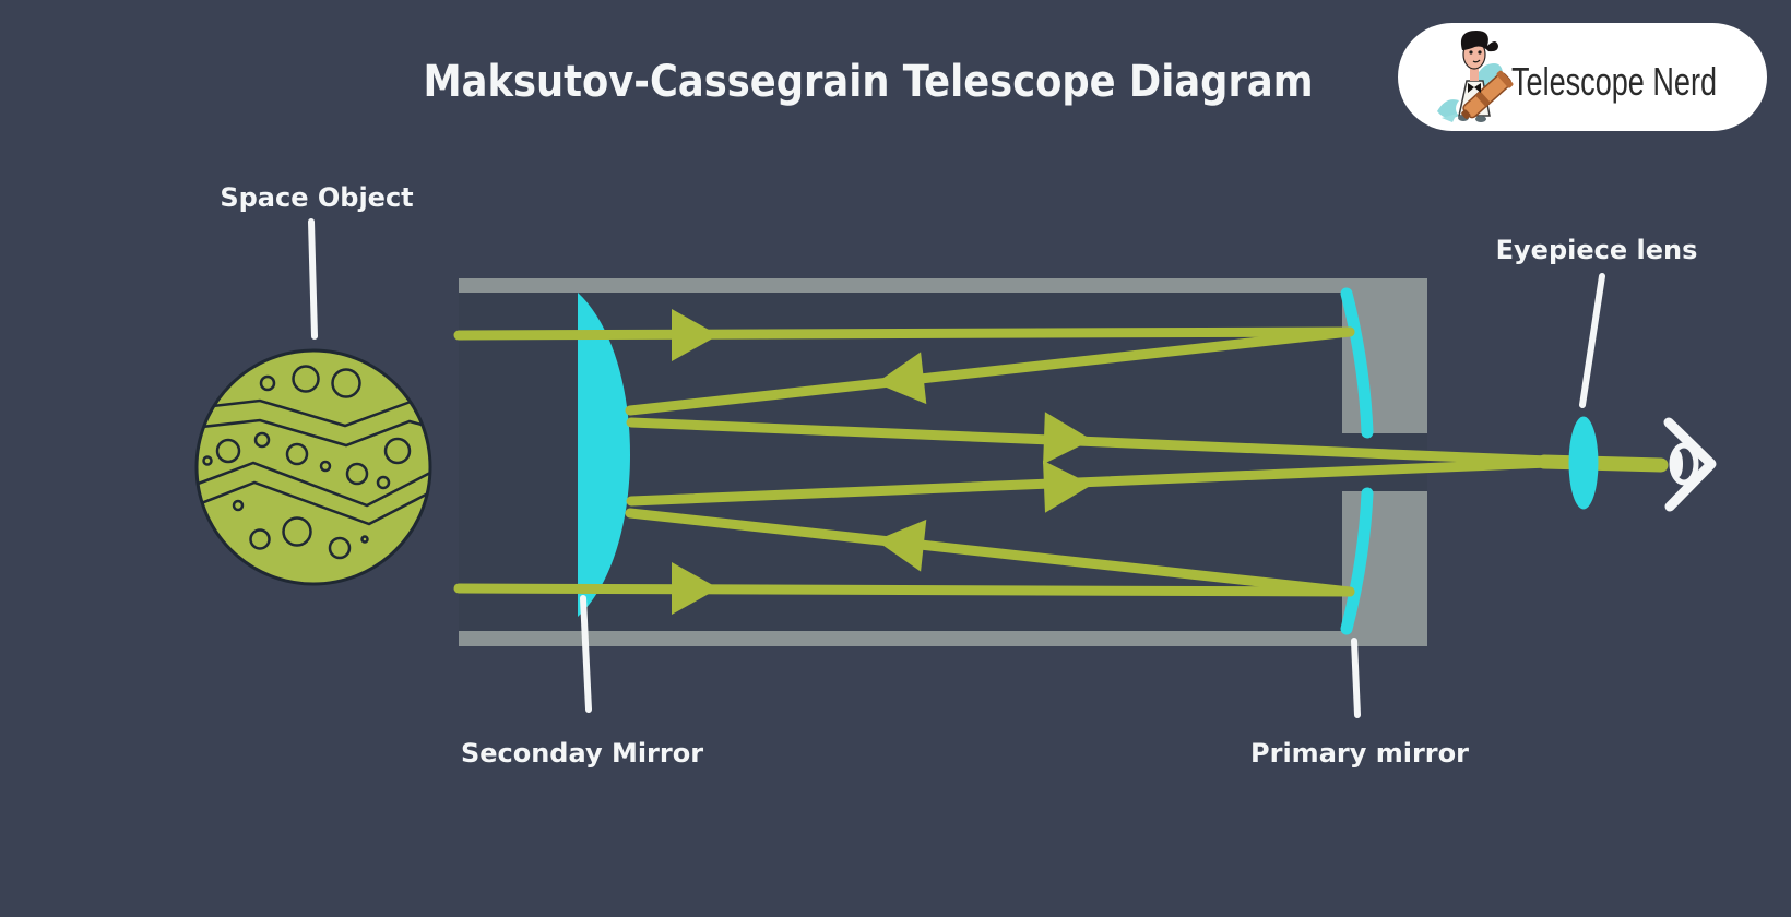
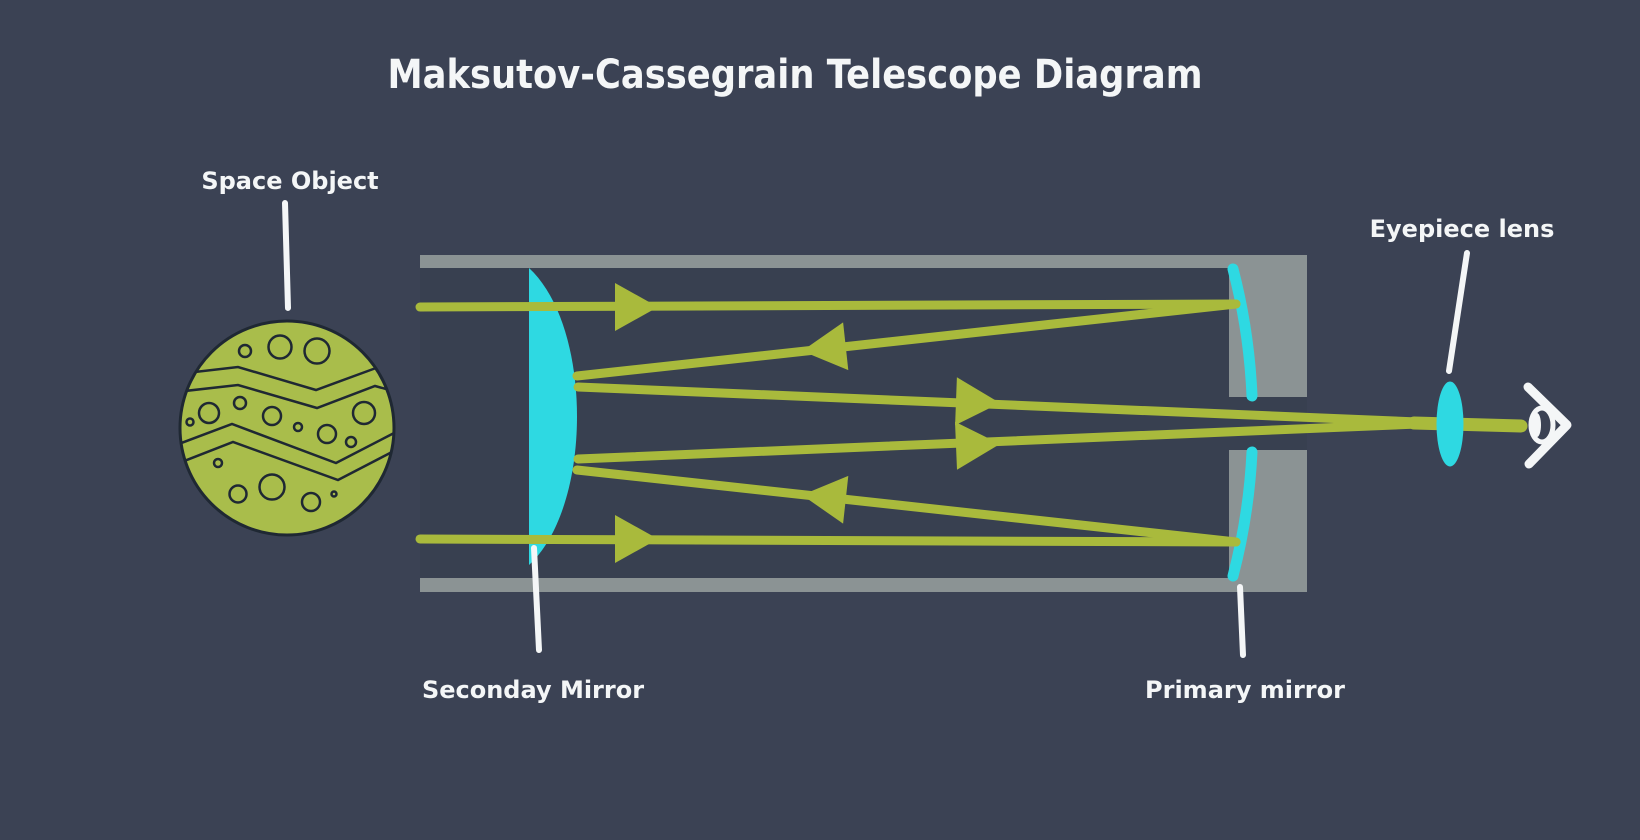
  Maksutov-Cassegrain Telescope Diagram
- Telescope Nerd
  Space Object
  Seconday Mirror
  Primary mirror
  Eyepiece lens
